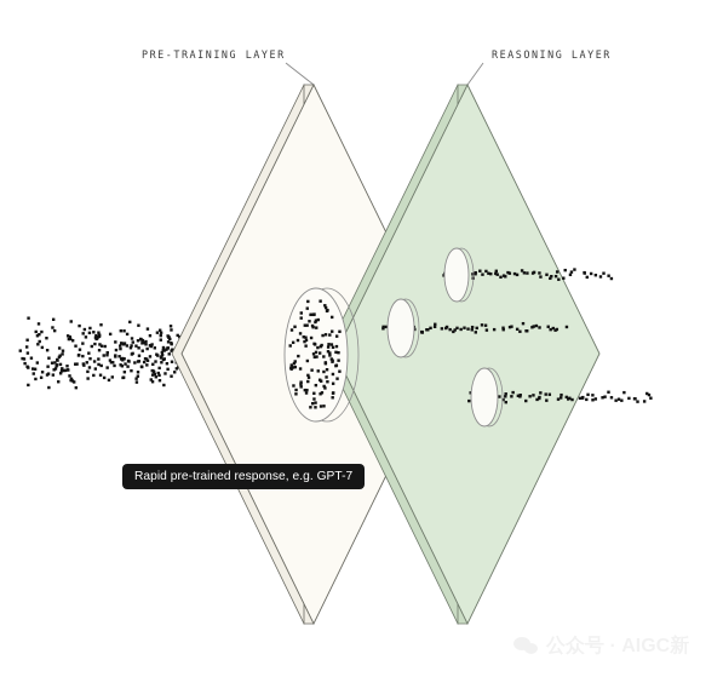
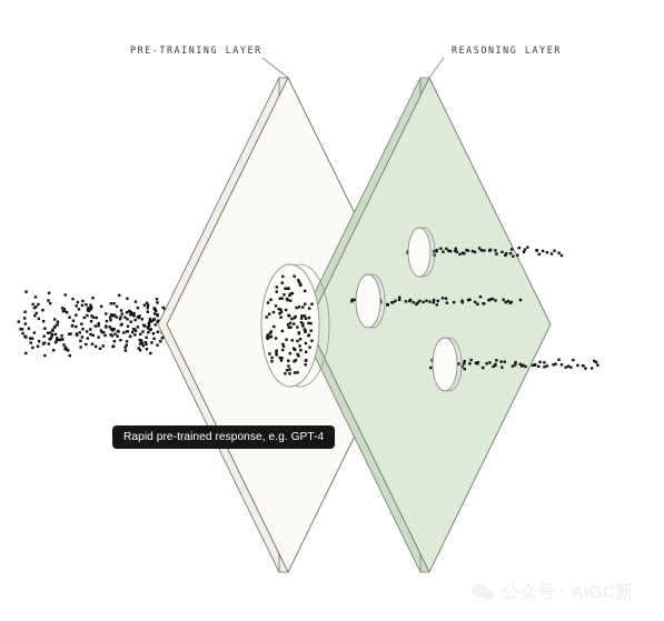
  PRE-TRAINING LAYER
  REASONING LAYER
- Rapid pre-trained response, e.g. GPT-7
+ Rapid pre-trained response, e.g. GPT-4
